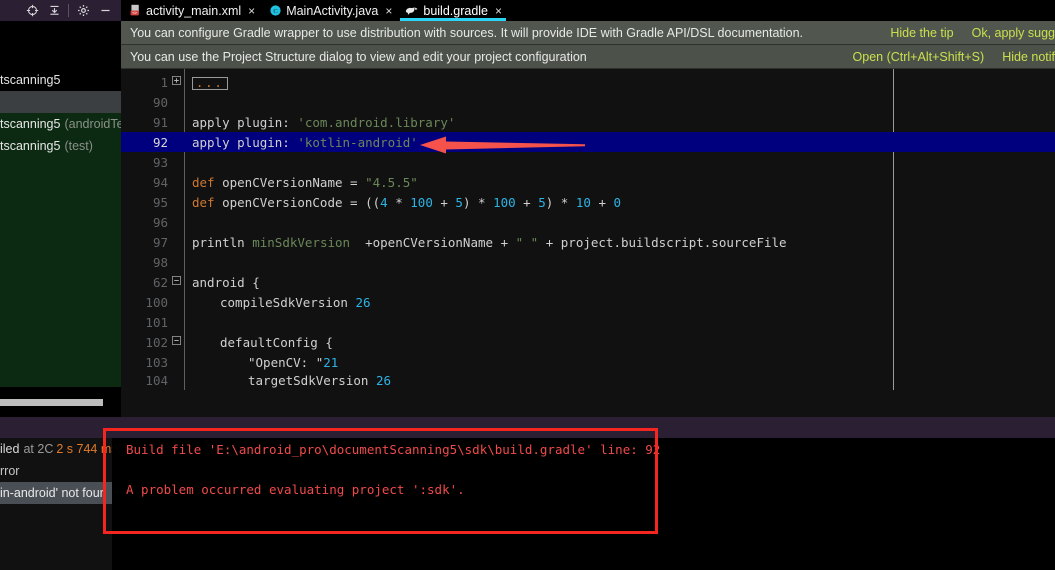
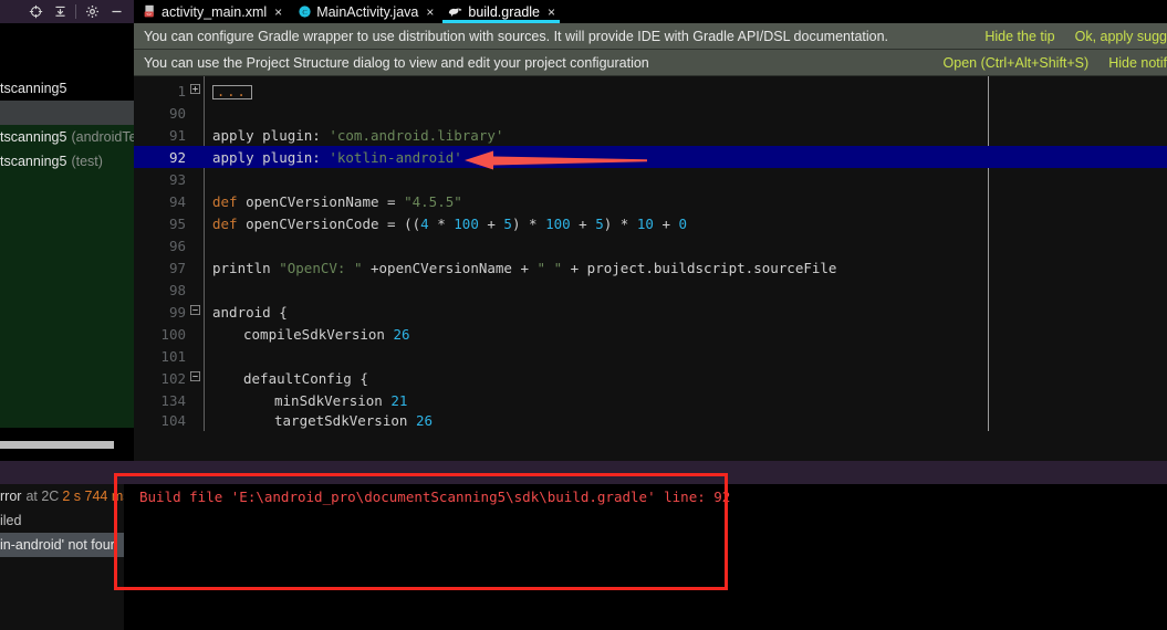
  activity_main.xml
  ×
  MainActivity.java
  ×
  build.gradle
  ×
  You can configure Gradle wrapper to use distribution with sources. It will provide IDE with Gradle API/DSL documentation.
  Hide the tip
  Ok, apply sugg
  You can use the Project Structure dialog to view and edit your project configuration
  Open (Ctrl+Alt+Shift+S)
  Hide notif
  tscanning5
  tscanning5
  (androidT
  tscanning5
  (test)
  1
  ...
  90
  91
  apply plugin: 'com.android.library'
  92
  apply plugin: 'kotlin-android'
  93
  94
  def openCVersionName = "4.5.5"
  95
  def openCVersionCode = ((4 * 100 + 5) * 100 + 5) * 10 + 0
  96
  97
- println minSdkVersion +openCVersionName + " " + project.buildscript.sourceFile
+ println "OpenCV: " +openCVersionName + " " + project.buildscript.sourceFile
  98
- 62
+ 99
  android {
  100
  compileSdkVersion 26
  101
  102
  defaultConfig {
- 103
+ 134
- "OpenCV: "21
+ minSdkVersion 21
  104
  targetSdkVersion 26
- iled
+ rror
  at 2C
  2 s 744 m
- rror
+ iled
  in-android' not four
  Build file 'E:\android_pro\documentScanning5\sdk\build.gradle' line: 92
- A problem occurred evaluating project ':sdk'.
